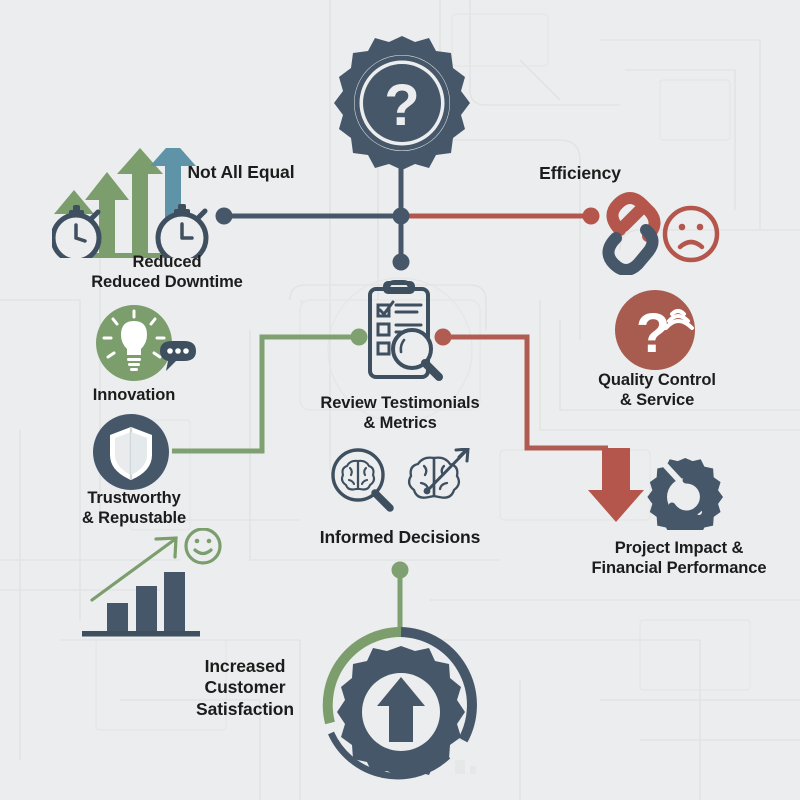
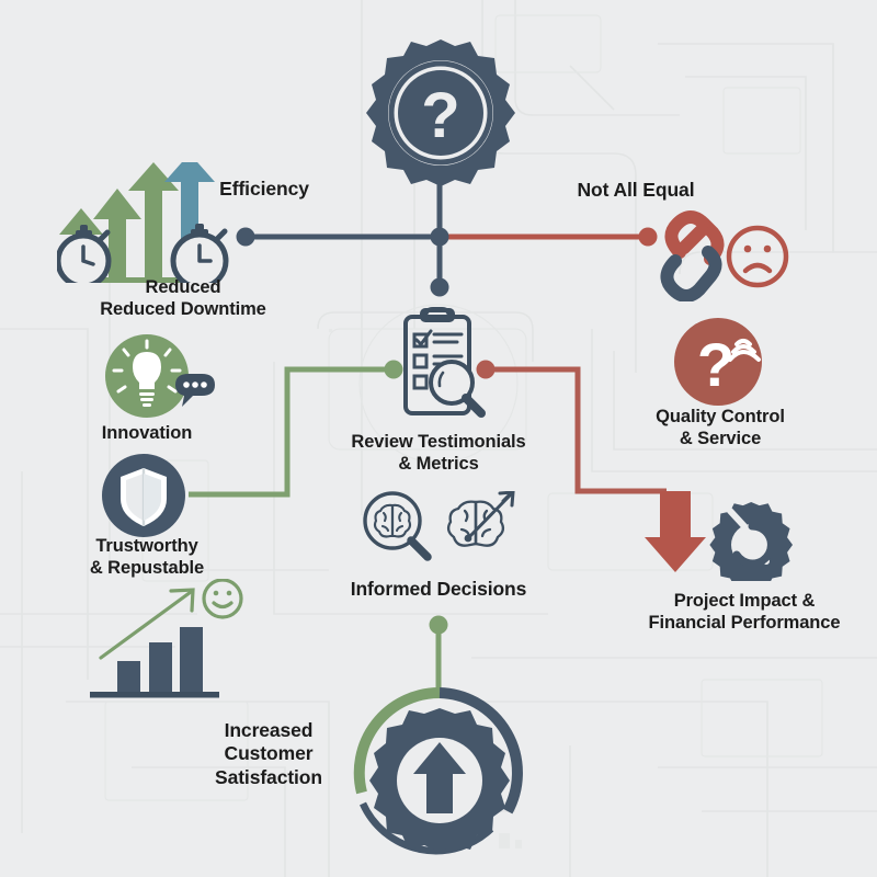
  ?
- Not All Equal
+ Efficiency
  Reduced
  Reduced Downtime
- Efficiency
+ Not All Equal
  Review Testimonials
  & Metrics
  Innovation
  Trustworthy
  & Repustable
  ?
  Quality Control
  & Service
  Project Impact &
  Financial Performance
  Informed Decisions
  Increased
  Customer
  Satisfaction
